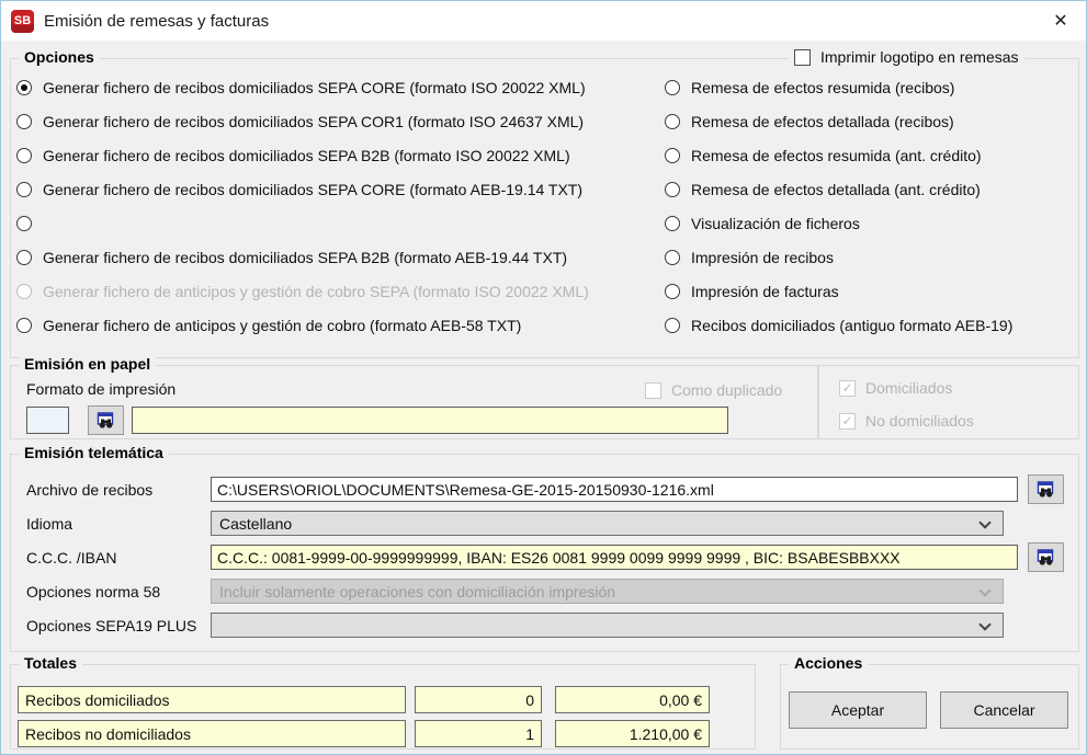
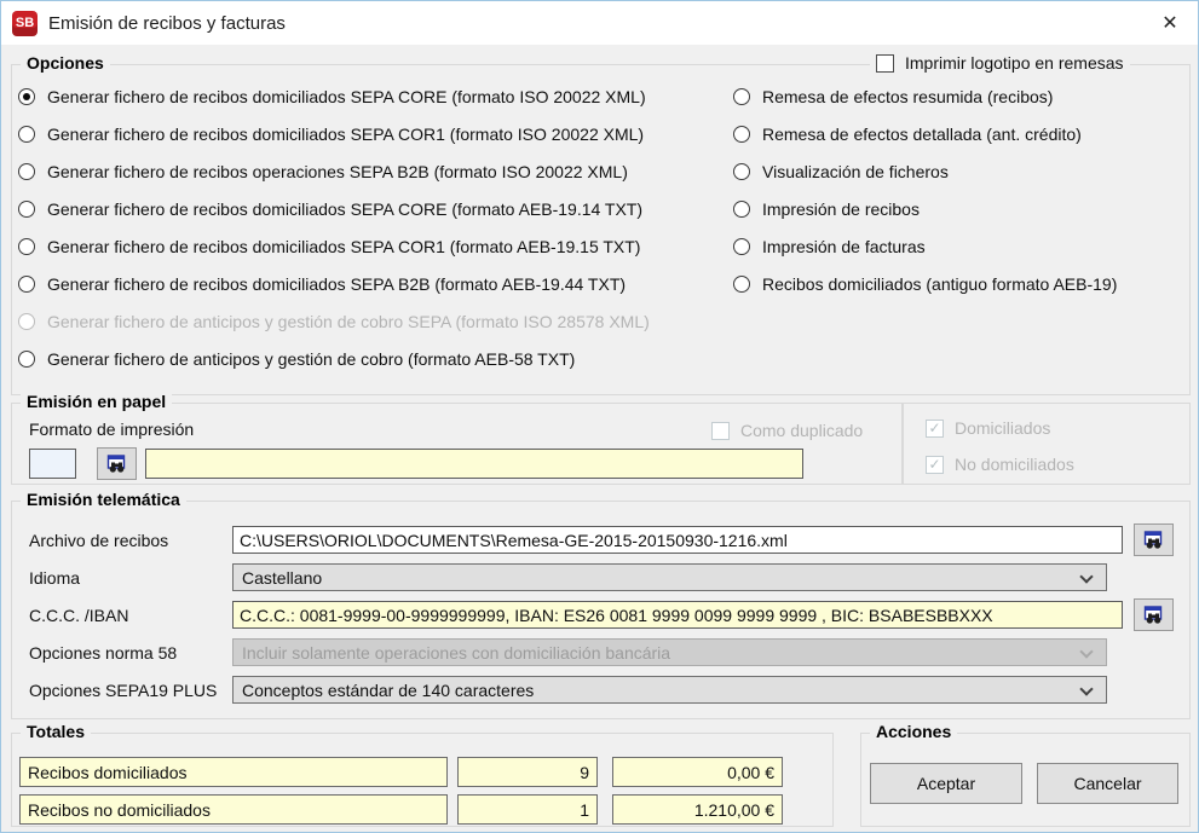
  SB
- Emisión de remesas y facturas
+ Emisión de recibos y facturas
  ✕
  Opciones
  Imprimir logotipo en remesas
  Generar fichero de recibos domiciliados SEPA CORE (formato ISO 20022 XML)
- Generar fichero de recibos domiciliados SEPA COR1 (formato ISO 24637 XML)
+ Generar fichero de recibos domiciliados SEPA COR1 (formato ISO 20022 XML)
- Generar fichero de recibos domiciliados SEPA B2B (formato ISO 20022 XML)
+ Generar fichero de recibos operaciones SEPA B2B (formato ISO 20022 XML)
  Generar fichero de recibos domiciliados SEPA CORE (formato AEB-19.14 TXT)
+ Generar fichero de recibos domiciliados SEPA COR1 (formato AEB-19.15 TXT)
  Generar fichero de recibos domiciliados SEPA B2B (formato AEB-19.44 TXT)
- Generar fichero de anticipos y gestión de cobro SEPA (formato ISO 20022 XML)
+ Generar fichero de anticipos y gestión de cobro SEPA (formato ISO 28578 XML)
  Generar fichero de anticipos y gestión de cobro (formato AEB-58 TXT)
  Remesa de efectos resumida (recibos)
- Remesa de efectos detallada (recibos)
- Remesa de efectos resumida (ant. crédito)
  Remesa de efectos detallada (ant. crédito)
  Visualización de ficheros
  Impresión de recibos
  Impresión de facturas
  Recibos domiciliados (antiguo formato AEB-19)
  Emisión en papel
  Formato de impresión
  Como duplicado
  ✓
  Domiciliados
  ✓
  No domiciliados
  Emisión telemática
  Archivo de recibos
  C:\USERS\ORIOL\DOCUMENTS\Remesa-GE-2015-20150930-1216.xml
  Idioma
  Castellano
  C.C.C. /IBAN
  C.C.C.: 0081-9999-00-9999999999, IBAN: ES26 0081 9999 0099 9999 9999 , BIC: BSABESBBXXX
  Opciones norma 58
- Incluir solamente operaciones con domiciliación impresión
+ Incluir solamente operaciones con domiciliación bancária
  Opciones SEPA19 PLUS
+ Conceptos estándar de 140 caracteres
  Totales
  Recibos domiciliados
- 0
+ 9
  0,00 €
  Recibos no domiciliados
  1
  1.210,00 €
  Acciones
  Aceptar
  Cancelar
